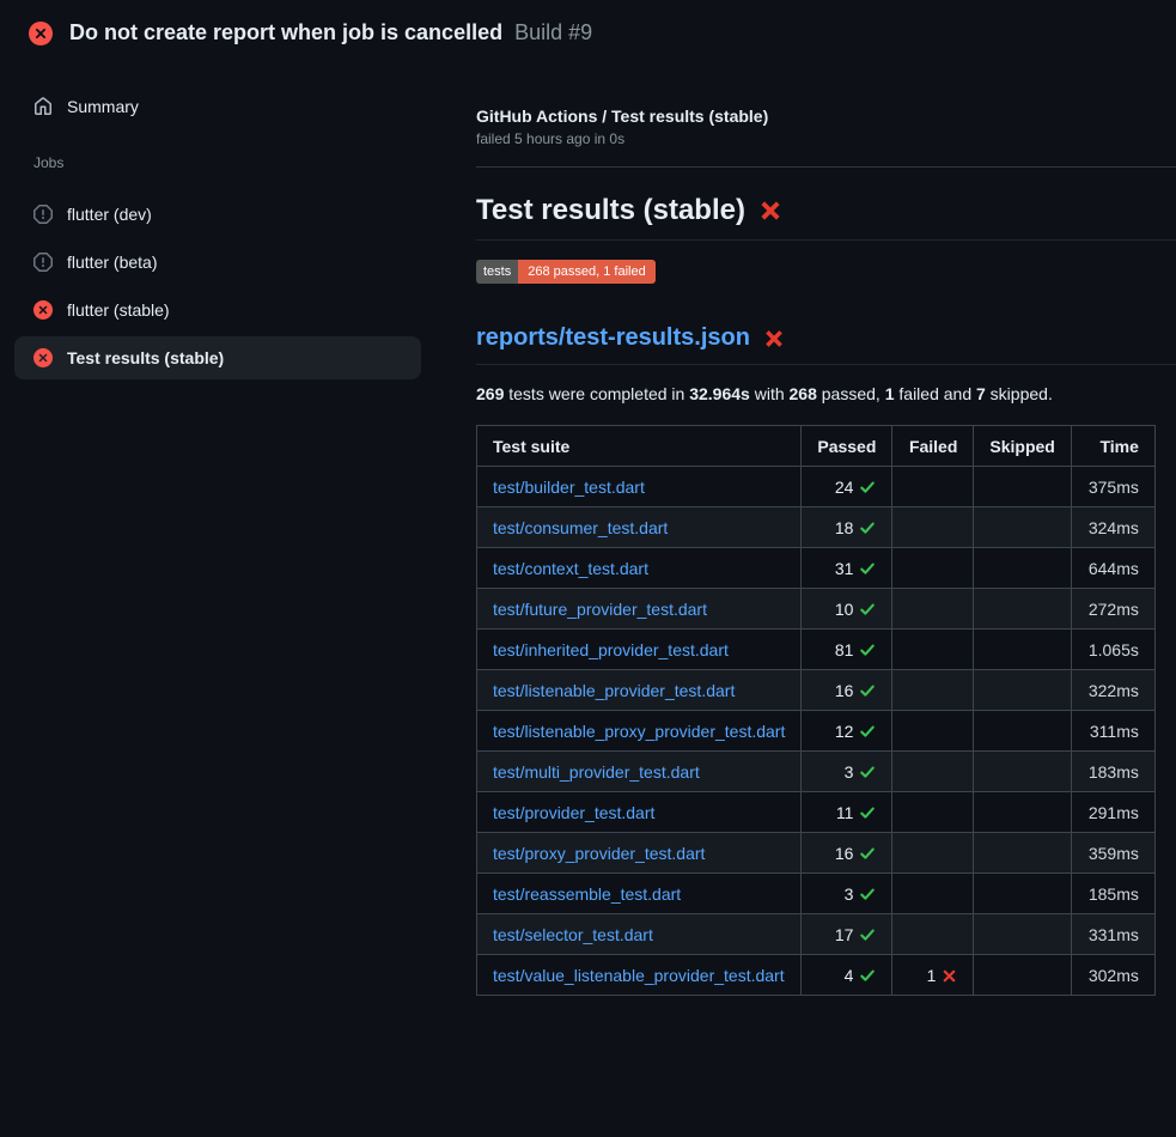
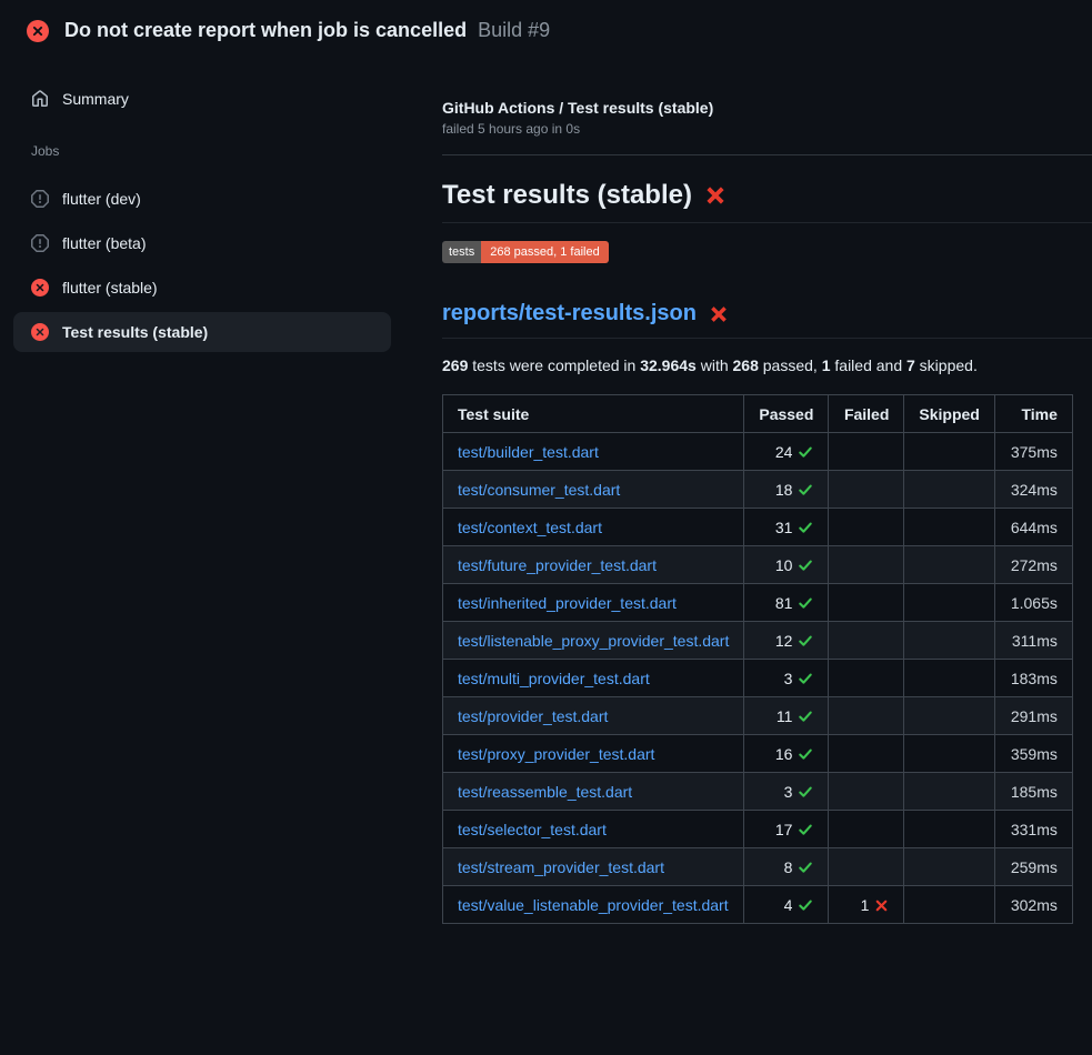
  Do not create report when job is cancelled
  Build #9
  Summary
  Jobs
  flutter (dev)
  flutter (beta)
  flutter (stable)
  Test results (stable)
  GitHub Actions / Test results (stable)
  failed 5 hours ago in 0s
  Test results (stable)
  tests
  268 passed, 1 failed
  reports/test-results.json
  269 tests were completed in 32.964s with 268 passed, 1 failed and 7 skipped.
  Test suite	Passed	Failed	Skipped	Time
  test/builder_test.dart	24			375ms
  test/consumer_test.dart	18			324ms
  test/context_test.dart	31			644ms
  test/future_provider_test.dart	10			272ms
  test/inherited_provider_test.dart	81			1.065s
- test/listenable_provider_test.dart	16			322ms
  test/listenable_proxy_provider_test.dart	12			311ms
  test/multi_provider_test.dart	3			183ms
  test/provider_test.dart	11			291ms
  test/proxy_provider_test.dart	16			359ms
  test/reassemble_test.dart	3			185ms
  test/selector_test.dart	17			331ms
+ test/stream_provider_test.dart	8			259ms
  test/value_listenable_provider_test.dart	4	1		302ms
